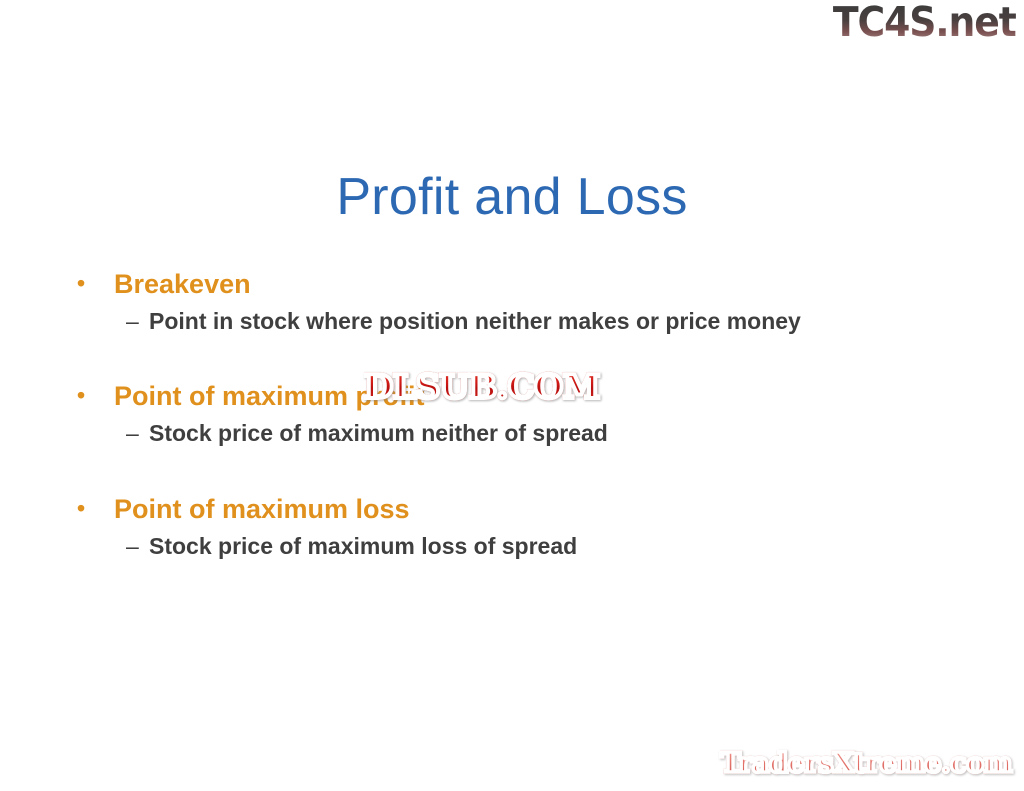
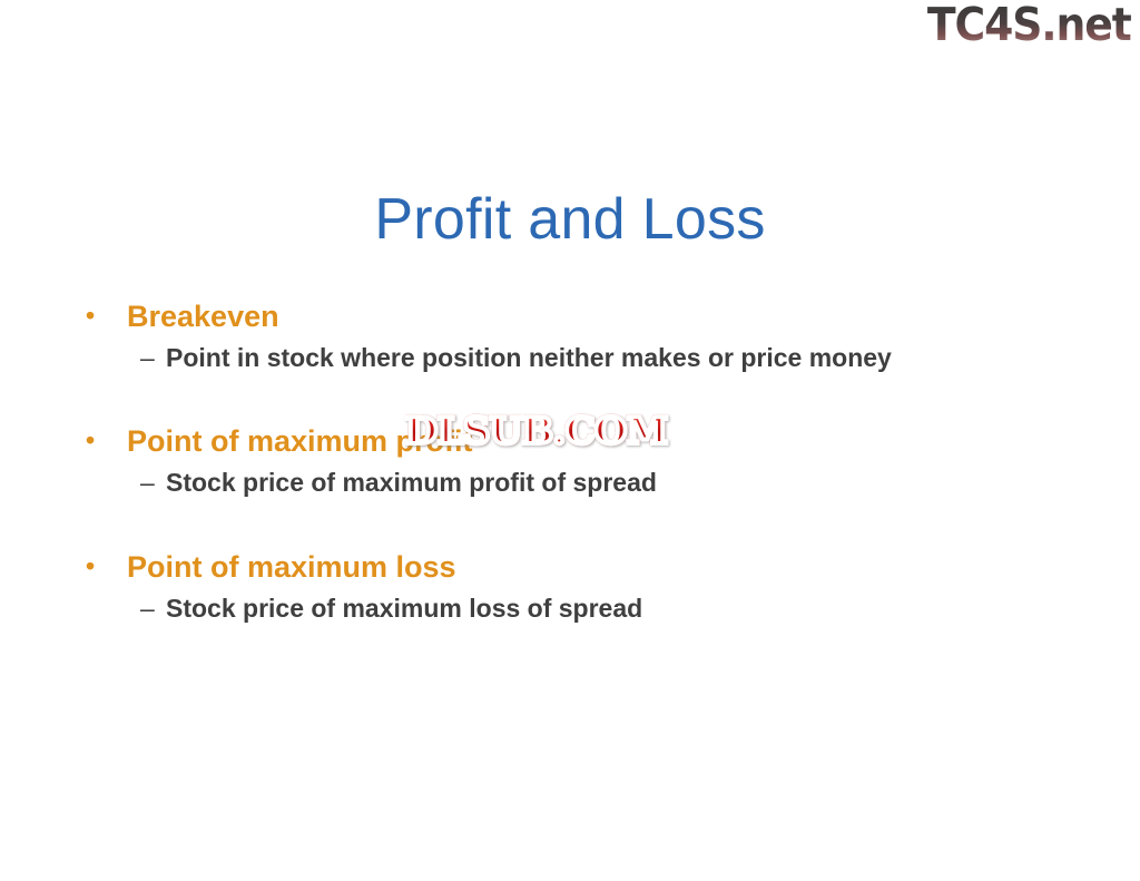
  TC4S.net
  Profit and Loss
  •
  Breakeven
  –
  Point in stock where position neither makes or price money
  •
  Point of maximum
  –
- Stock price of maximum neither of spread
+ Stock price of maximum profit of spread
  •
  Point of maximum loss
  –
  Stock price of maximum loss of spread
  DLSUB.COM
- TradersXtreme.com
